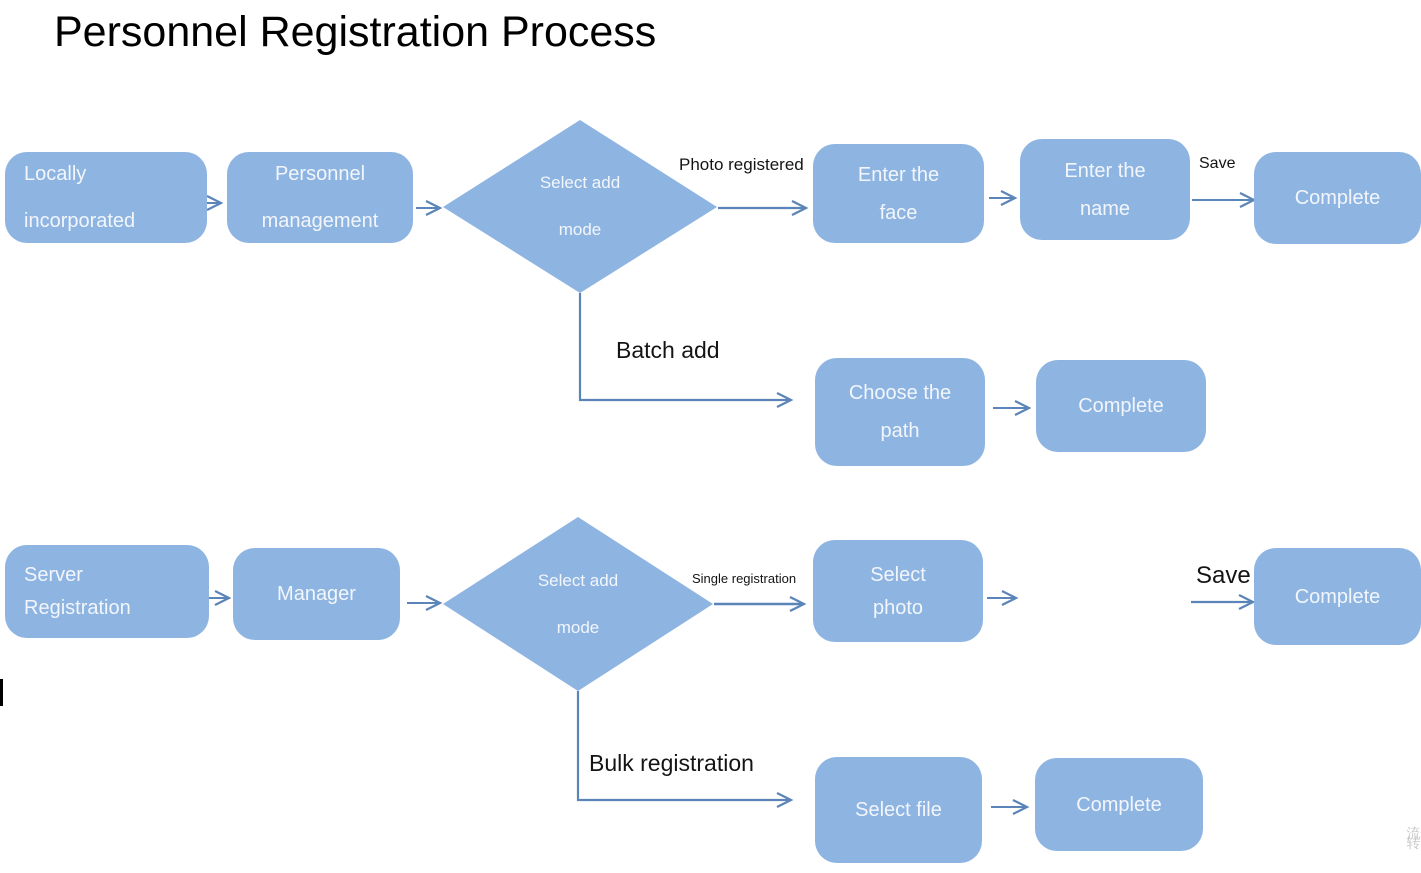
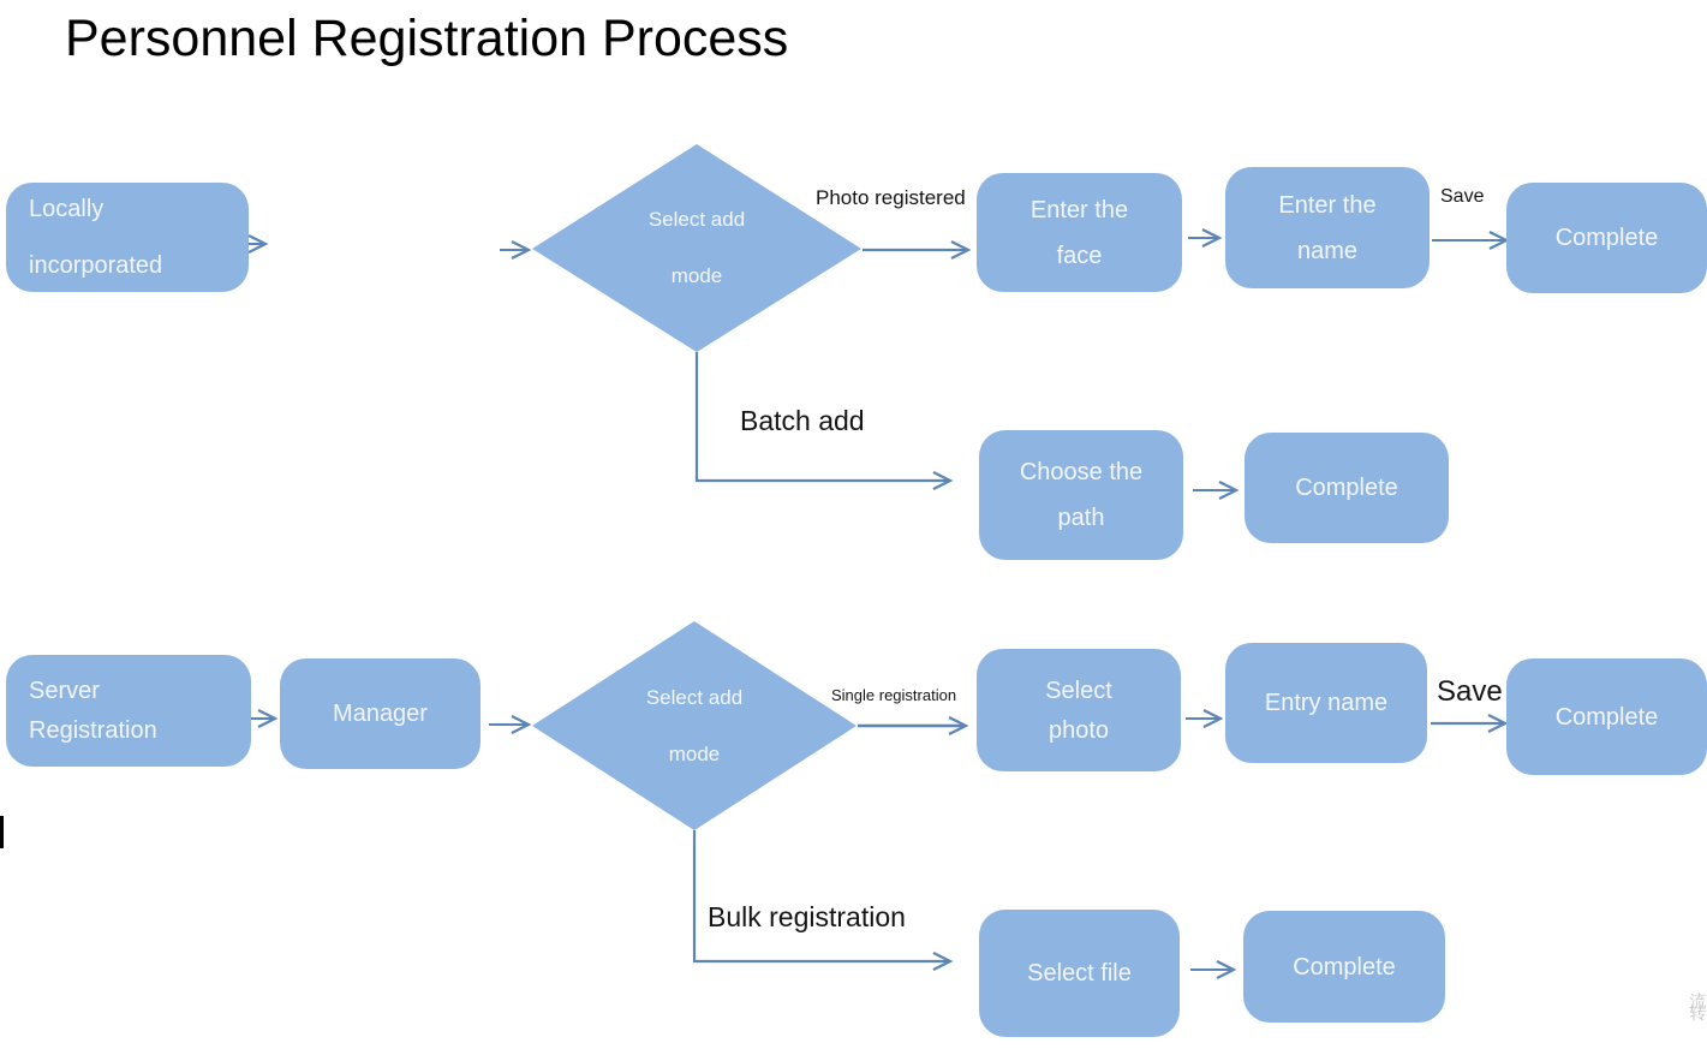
  Personnel Registration Process
  Locally
  incorporated
- Personnel
- management
  Select add
  mode
  Photo registered
  Enter the
  face
  Enter the
  name
  Save
  Complete
  Batch add
  Choose the
  path
  Complete
  Server
  Registration
  Manager
  Select add
  mode
  Single registration
  Select
  photo
+ Entry name
  Save
  Complete
  Bulk registration
  Select file
  Complete
